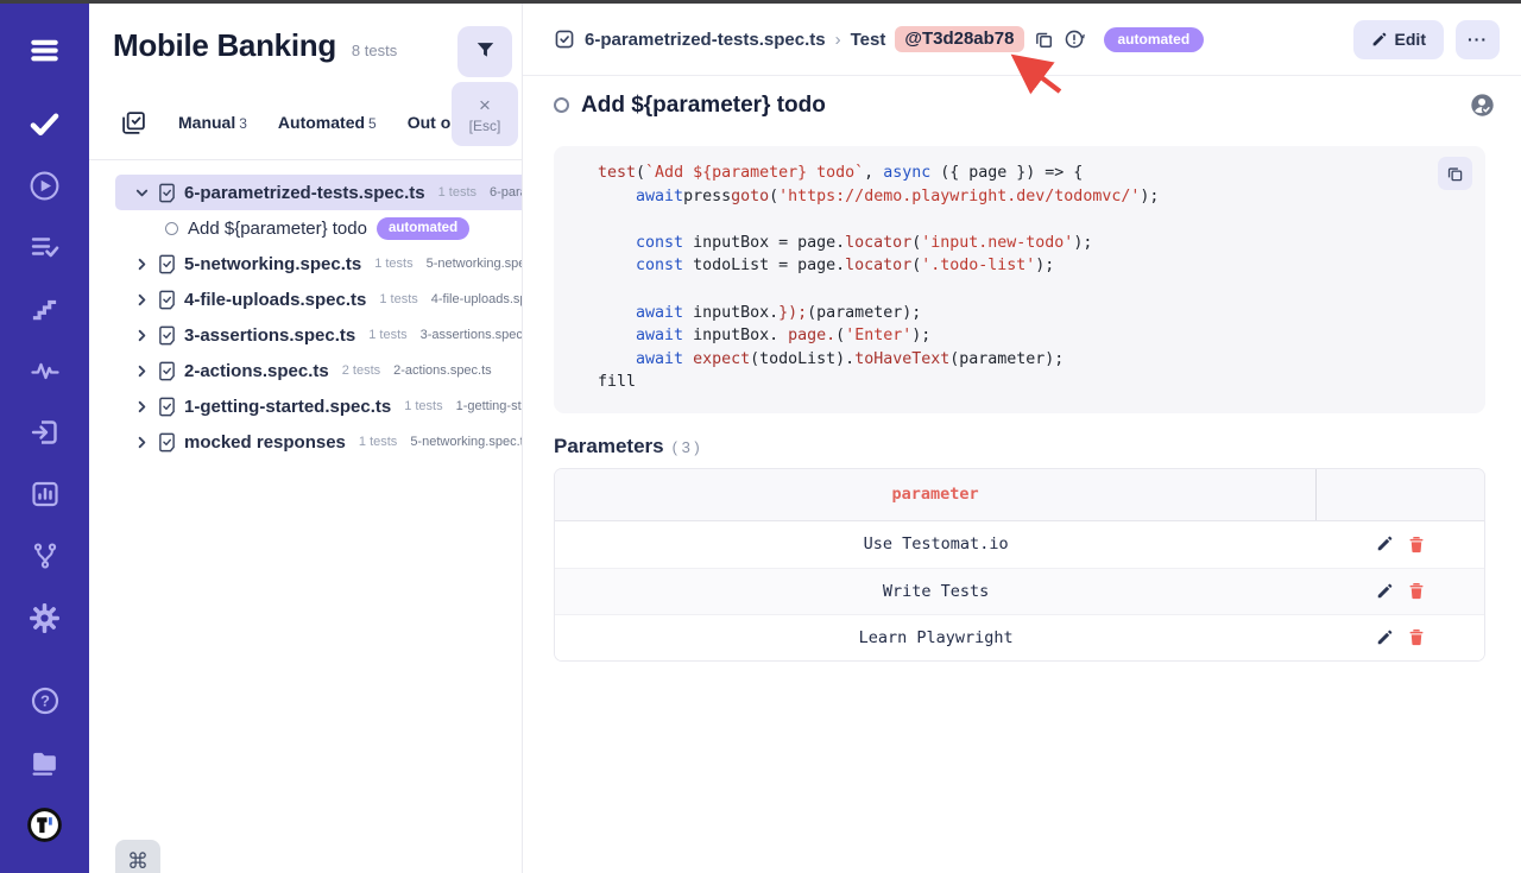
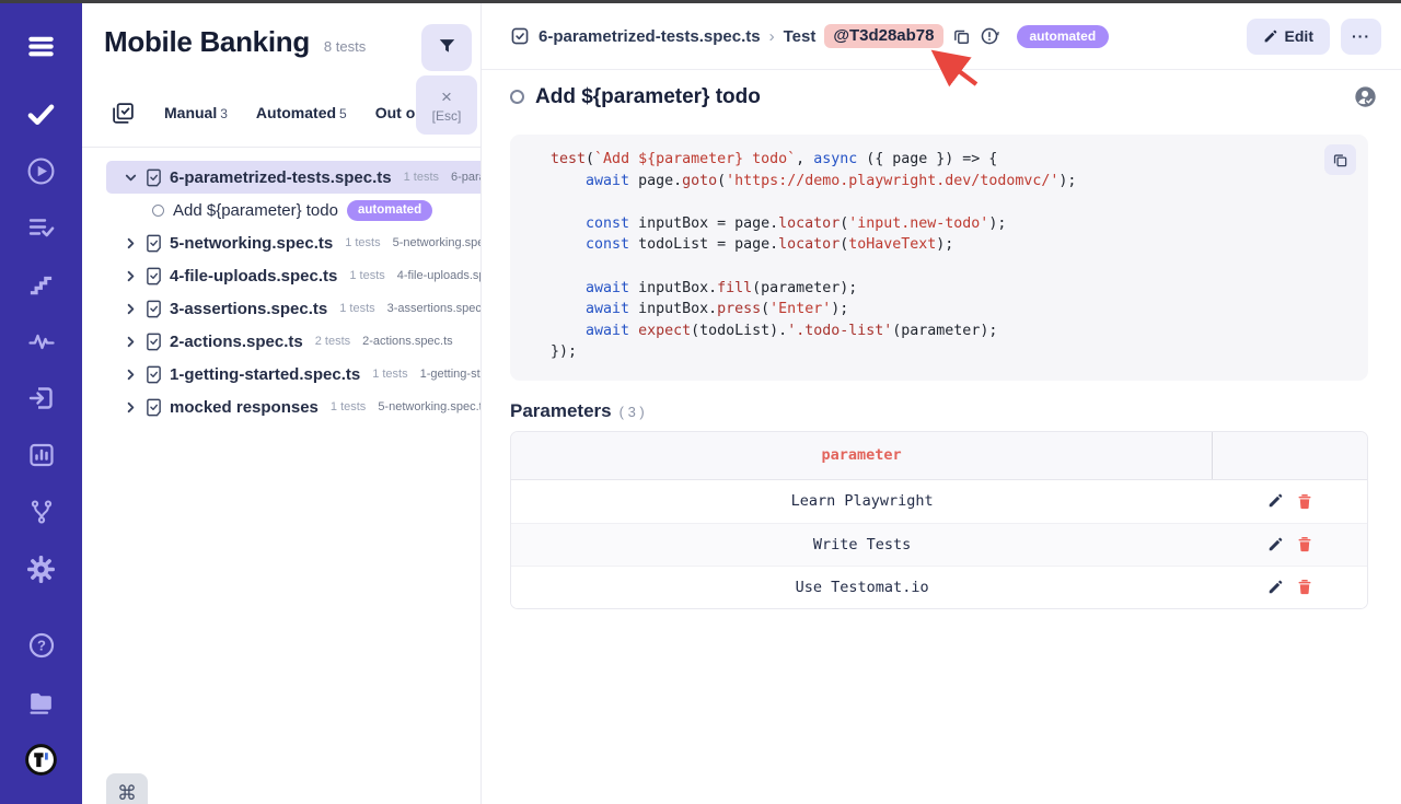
  ?
  Mobile Banking
  8 tests
  ×
  [Esc]
  Manual 3
  Automated 5
  Out o
  6-parametrized-tests.spec.ts
  1 tests
  Add ${parameter} todo
  automated
  5-networking.spec.ts
  1 tests
  5-networking.sp
  4-file-uploads.spec.ts
  1 tests
  4-file-uploads.s
  3-assertions.spec.ts
  1 tests
  3-assertions.spec
  2-actions.spec.ts
  2 tests
  2-actions.spec.ts
  1-getting-started.spec.ts
  1 tests
  mocked responses
  1 tests
  5-networking.spec.
  ⌘
  6-parametrized-tests.spec.ts
  ›
  Test
  @T3d28ab78
  automated
  Edit
  ···
  Add ${parameter} todo
  test(`Add ${parameter} todo`, async ({ page }) => {
- awaitpressgoto('https://demo.playwright.dev/todomvc/');
+ await page.goto('https://demo.playwright.dev/todomvc/');
  const inputBox = page.locator('input.new-todo');
- const todoList = page.locator('.todo-list');
+ const todoList = page.locator(toHaveText);
- await inputBox.});(parameter);
+ await inputBox.fill(parameter);
- await inputBox. page.('Enter');
+ await inputBox.press('Enter');
- await expect(todoList).toHaveText(parameter);
+ await expect(todoList).'.todo-list'(parameter);
- fill
+ });
  Parameters ( 3 )
  parameter
- Use Testomat.io
+ Learn Playwright
  Write Tests
- Learn Playwright
+ Use Testomat.io
